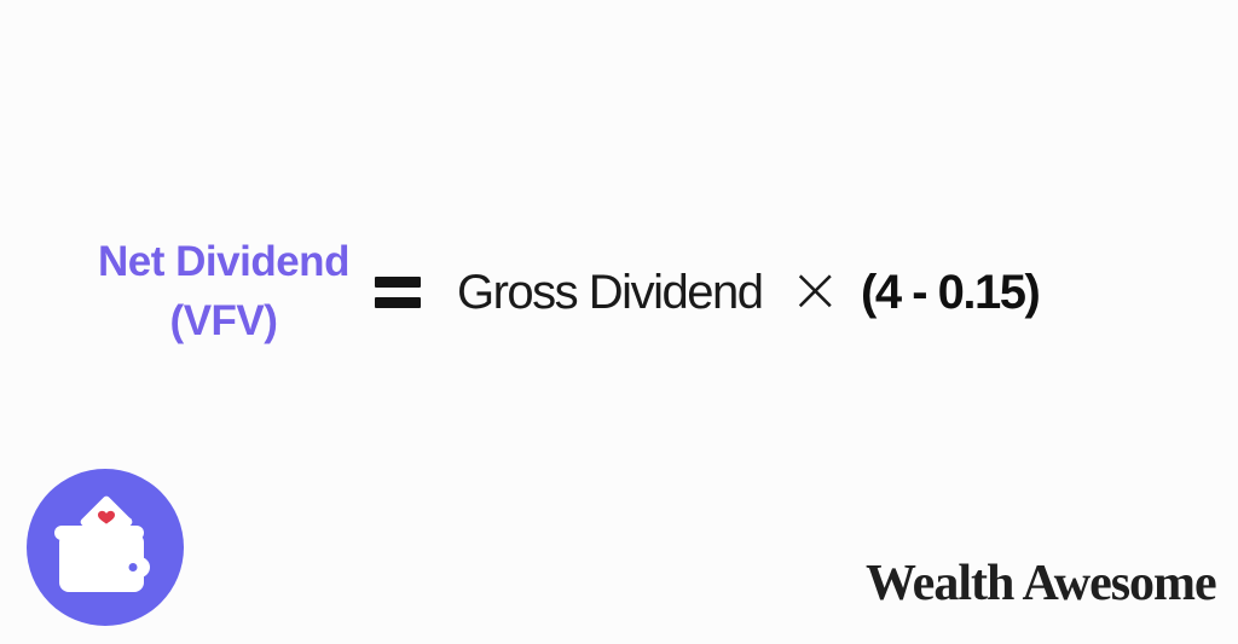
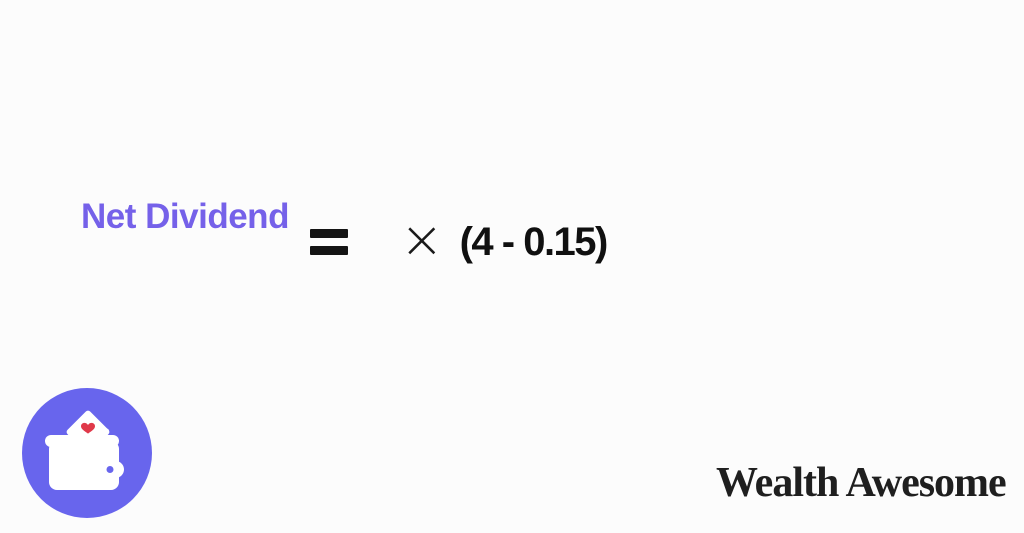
  Net Dividend
- (VFV)
- Gross Dividend
  ×
  (4 - 0.15)
  Wealth Awesome
